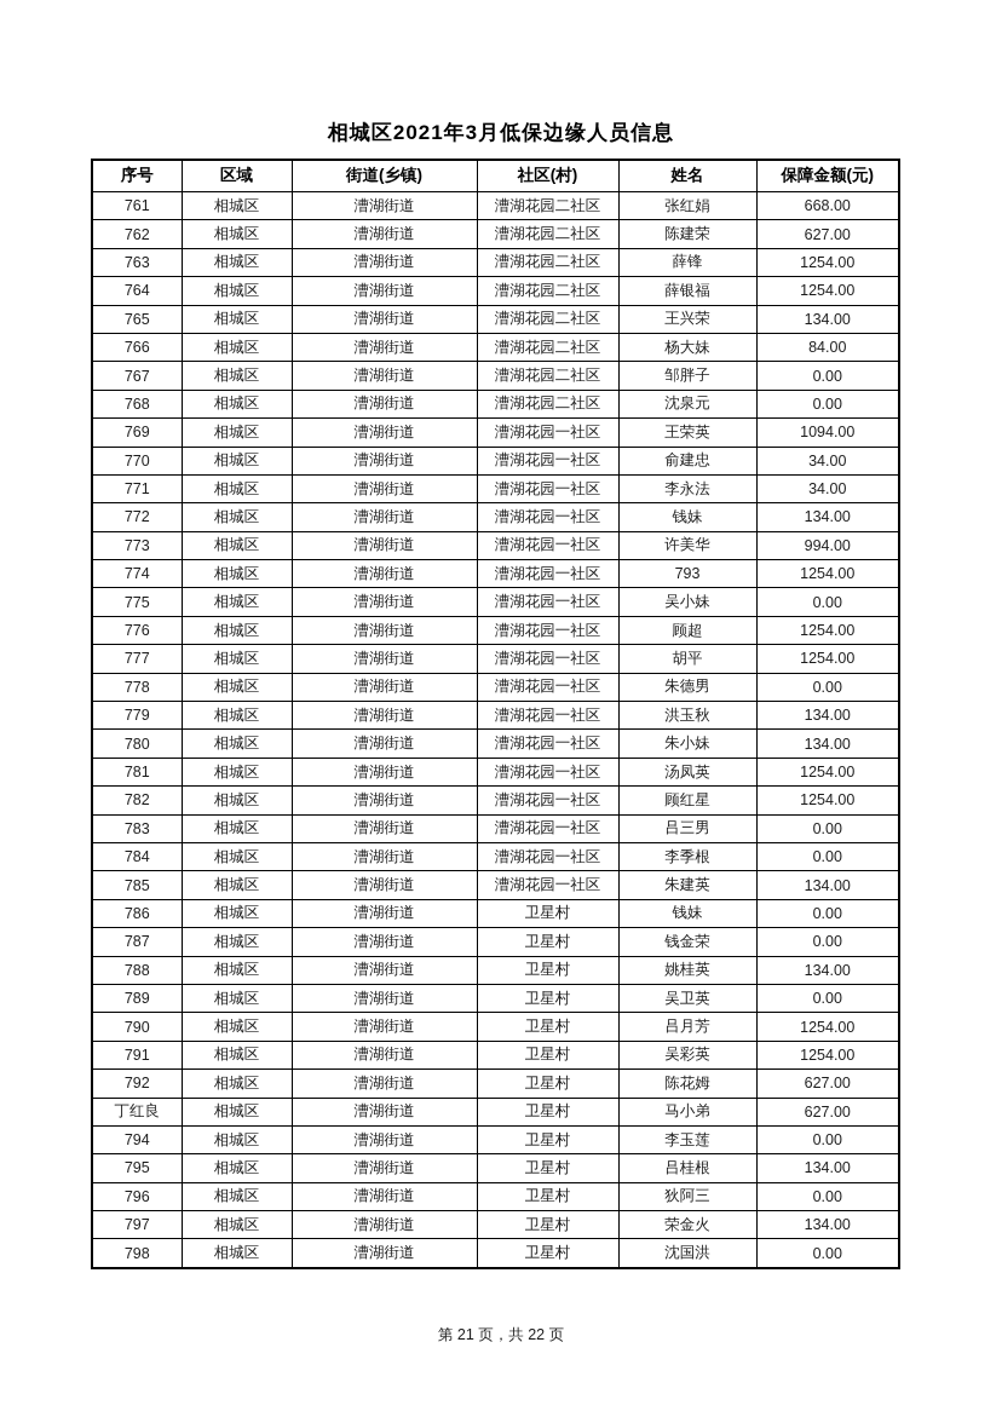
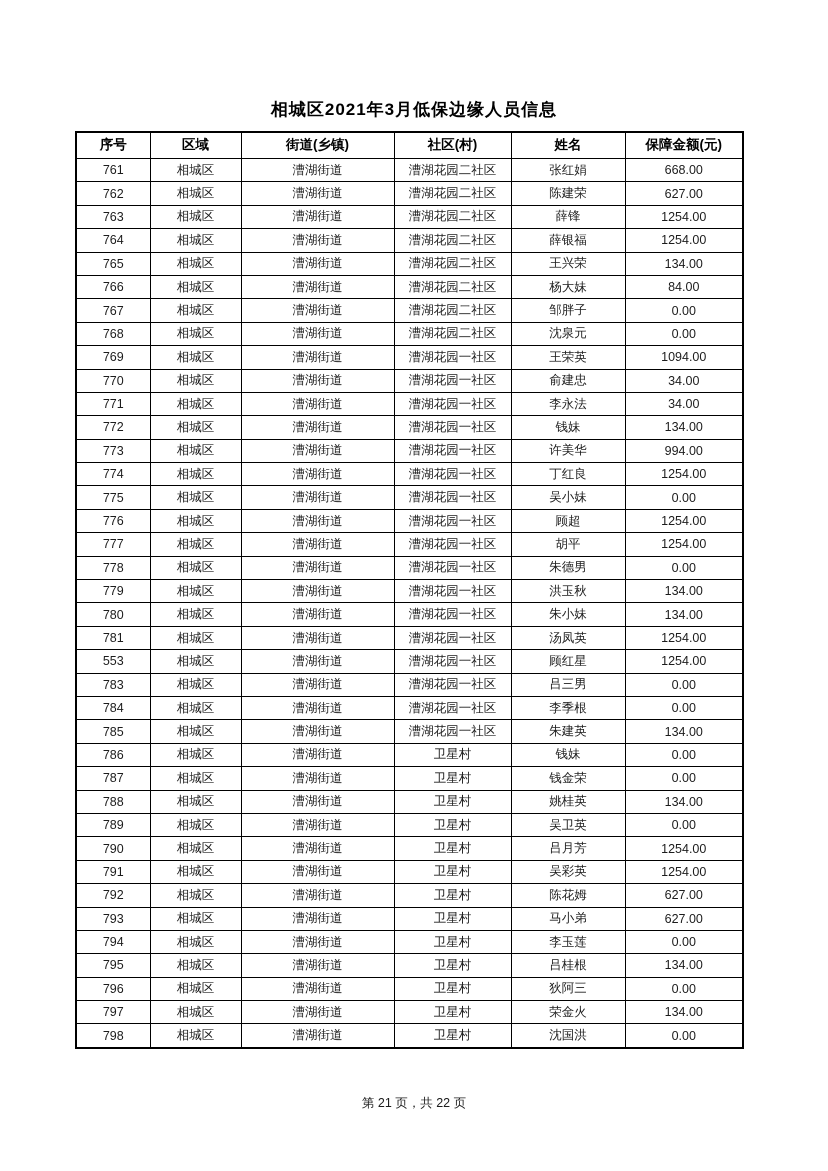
  相城区2021年3月低保边缘人员信息
  序号	区域	街道(乡镇)	社区(村)	姓名	保障金额(元)
  761	相城区	漕湖街道	漕湖花园二社区	张红娟	668.00
  762	相城区	漕湖街道	漕湖花园二社区	陈建荣	627.00
  763	相城区	漕湖街道	漕湖花园二社区	薛锋	1254.00
  764	相城区	漕湖街道	漕湖花园二社区	薛银福	1254.00
  765	相城区	漕湖街道	漕湖花园二社区	王兴荣	134.00
  766	相城区	漕湖街道	漕湖花园二社区	杨大妹	84.00
  767	相城区	漕湖街道	漕湖花园二社区	邹胖子	0.00
  768	相城区	漕湖街道	漕湖花园二社区	沈泉元	0.00
  769	相城区	漕湖街道	漕湖花园一社区	王荣英	1094.00
  770	相城区	漕湖街道	漕湖花园一社区	俞建忠	34.00
  771	相城区	漕湖街道	漕湖花园一社区	李永法	34.00
  772	相城区	漕湖街道	漕湖花园一社区	钱妹	134.00
  773	相城区	漕湖街道	漕湖花园一社区	许美华	994.00
- 774	相城区	漕湖街道	漕湖花园一社区	793	1254.00
+ 774	相城区	漕湖街道	漕湖花园一社区	丁红良	1254.00
  775	相城区	漕湖街道	漕湖花园一社区	吴小妹	0.00
  776	相城区	漕湖街道	漕湖花园一社区	顾超	1254.00
  777	相城区	漕湖街道	漕湖花园一社区	胡平	1254.00
  778	相城区	漕湖街道	漕湖花园一社区	朱德男	0.00
  779	相城区	漕湖街道	漕湖花园一社区	洪玉秋	134.00
  780	相城区	漕湖街道	漕湖花园一社区	朱小妹	134.00
  781	相城区	漕湖街道	漕湖花园一社区	汤凤英	1254.00
- 782	相城区	漕湖街道	漕湖花园一社区	顾红星	1254.00
+ 553	相城区	漕湖街道	漕湖花园一社区	顾红星	1254.00
  783	相城区	漕湖街道	漕湖花园一社区	吕三男	0.00
  784	相城区	漕湖街道	漕湖花园一社区	李季根	0.00
  785	相城区	漕湖街道	漕湖花园一社区	朱建英	134.00
  786	相城区	漕湖街道	卫星村	钱妹	0.00
  787	相城区	漕湖街道	卫星村	钱金荣	0.00
  788	相城区	漕湖街道	卫星村	姚桂英	134.00
  789	相城区	漕湖街道	卫星村	吴卫英	0.00
  790	相城区	漕湖街道	卫星村	吕月芳	1254.00
  791	相城区	漕湖街道	卫星村	吴彩英	1254.00
  792	相城区	漕湖街道	卫星村	陈花姆	627.00
- 丁红良	相城区	漕湖街道	卫星村	马小弟	627.00
+ 793	相城区	漕湖街道	卫星村	马小弟	627.00
  794	相城区	漕湖街道	卫星村	李玉莲	0.00
  795	相城区	漕湖街道	卫星村	吕桂根	134.00
  796	相城区	漕湖街道	卫星村	狄阿三	0.00
  797	相城区	漕湖街道	卫星村	荣金火	134.00
  798	相城区	漕湖街道	卫星村	沈国洪	0.00
  第 21 页，共 22 页
